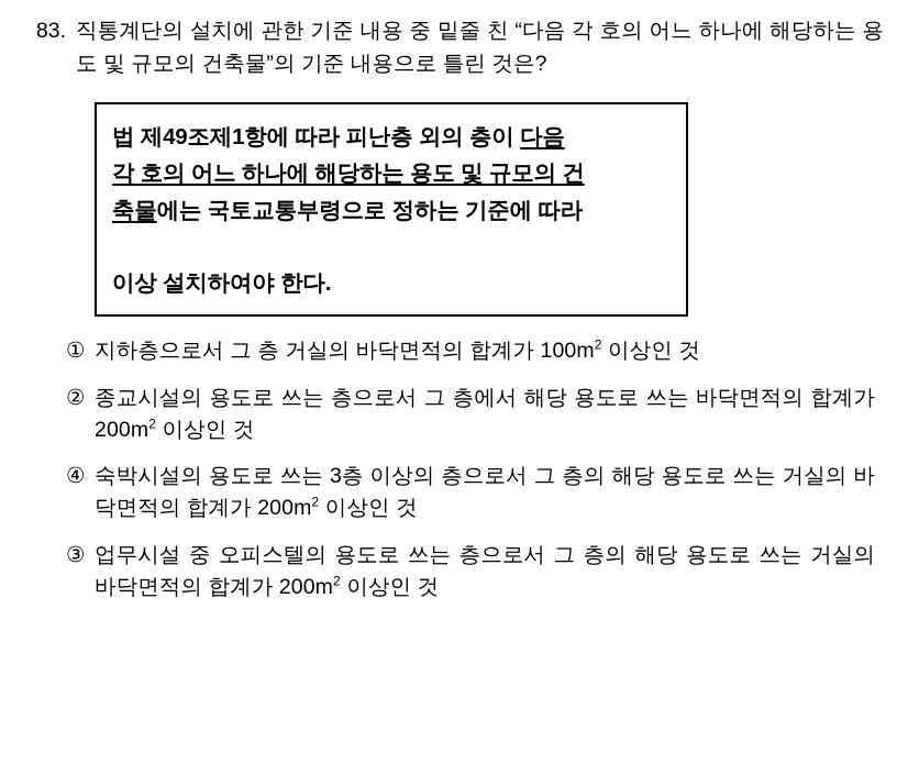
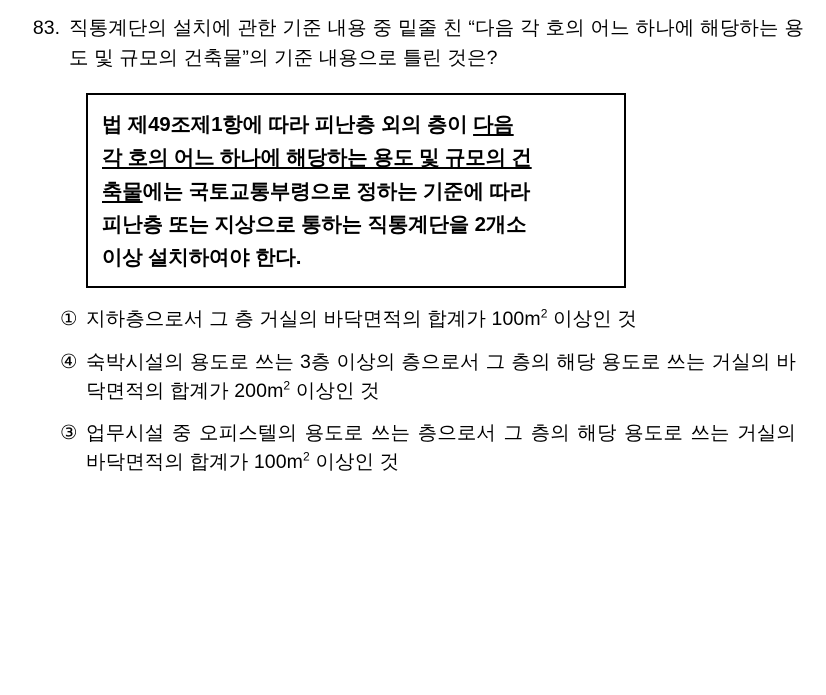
  83.
  직통계단의 설치에 관한 기준 내용 중 밑줄 친 “다음 각 호의 어느 하나에 해당하는 용도 및 규모의 건축물”의 기준 내용으로 틀린 것은?
  법 제49조제1항에 따라 피난층 외의 층이 다음
  각 호의 어느 하나에 해당하는 용도 및 규모의 건
  축물에는 국토교통부령으로 정하는 기준에 따라
+ 피난층 또는 지상으로 통하는 직통계단을 2개소
  이상 설치하여야 한다.
  ①
  지하층으로서 그 층 거실의 바닥면적의 합계가 100m2 이상인 것
- ②
- 종교시설의 용도로 쓰는 층으로서 그 층에서 해당 용도로 쓰는 바닥면적의 합계가 200m2 이상인 것
  ④
  숙박시설의 용도로 쓰는 3층 이상의 층으로서 그 층의 해당 용도로 쓰는 거실의 바닥면적의 합계가 200m2 이상인 것
  ③
- 업무시설 중 오피스텔의 용도로 쓰는 층으로서 그 층의 해당 용도로 쓰는 거실의 바닥면적의 합계가 200m2 이상인 것
+ 업무시설 중 오피스텔의 용도로 쓰는 층으로서 그 층의 해당 용도로 쓰는 거실의 바닥면적의 합계가 100m2 이상인 것
